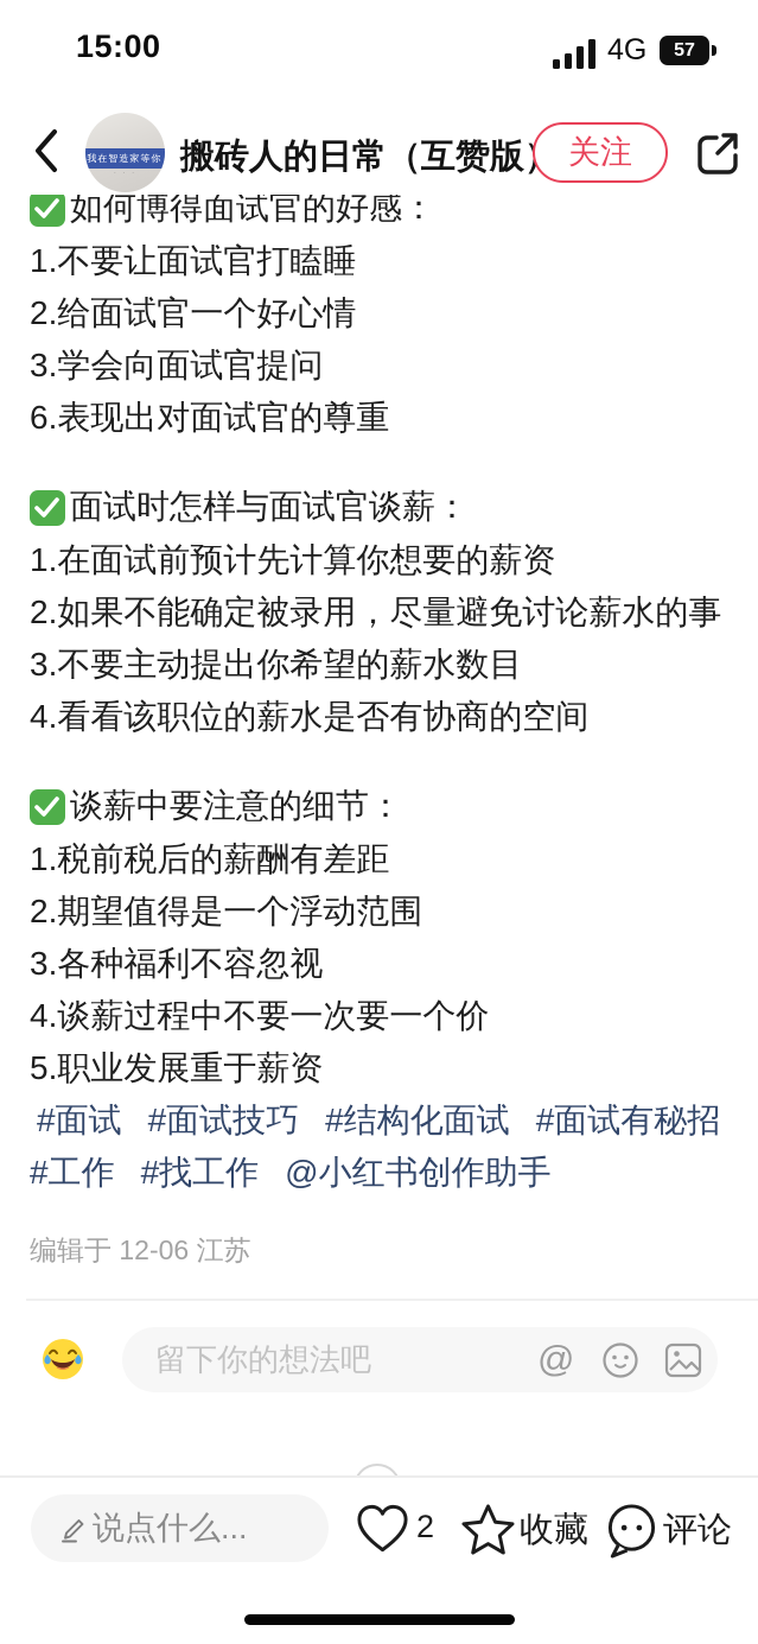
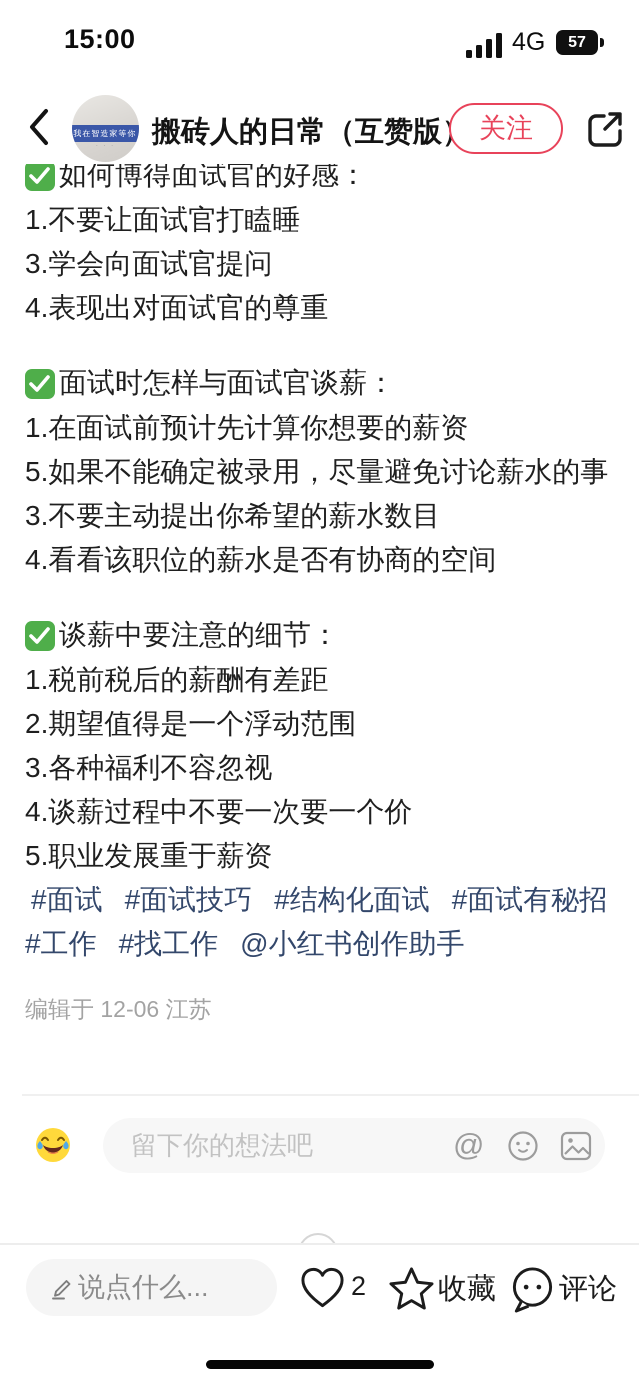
  15:00
  4G
  57
  我在智造家等你
  搬砖人的日常（互赞版
  关注
  如何博得面试官的好感：
  1.不要让面试官打瞌睡
- 2.给面试官一个好心情
  3.学会向面试官提问
- 6.表现出对面试官的尊重
+ 4.表现出对面试官的尊重
  面试时怎样与面试官谈薪：
  1.在面试前预计先计算你想要的薪资
- 2.如果不能确定被录用，尽量避免讨论薪水的事
+ 5.如果不能确定被录用，尽量避免讨论薪水的事
  3.不要主动提出你希望的薪水数目
  4.看看该职位的薪水是否有协商的空间
  谈薪中要注意的细节：
  1.税前税后的薪酬有差距
  2.期望值得是一个浮动范围
  3.各种福利不容忽视
  4.谈薪过程中不要一次要一个价
  5.职业发展重于薪资
  #面试 #面试技巧 #结构化面试 #面试有秘招
  #工作 #找工作 @小红书创作助手
  编辑于 12-06 江苏
  留下你的想法吧
  @
  说点什么...
  2
  收藏
  评论
